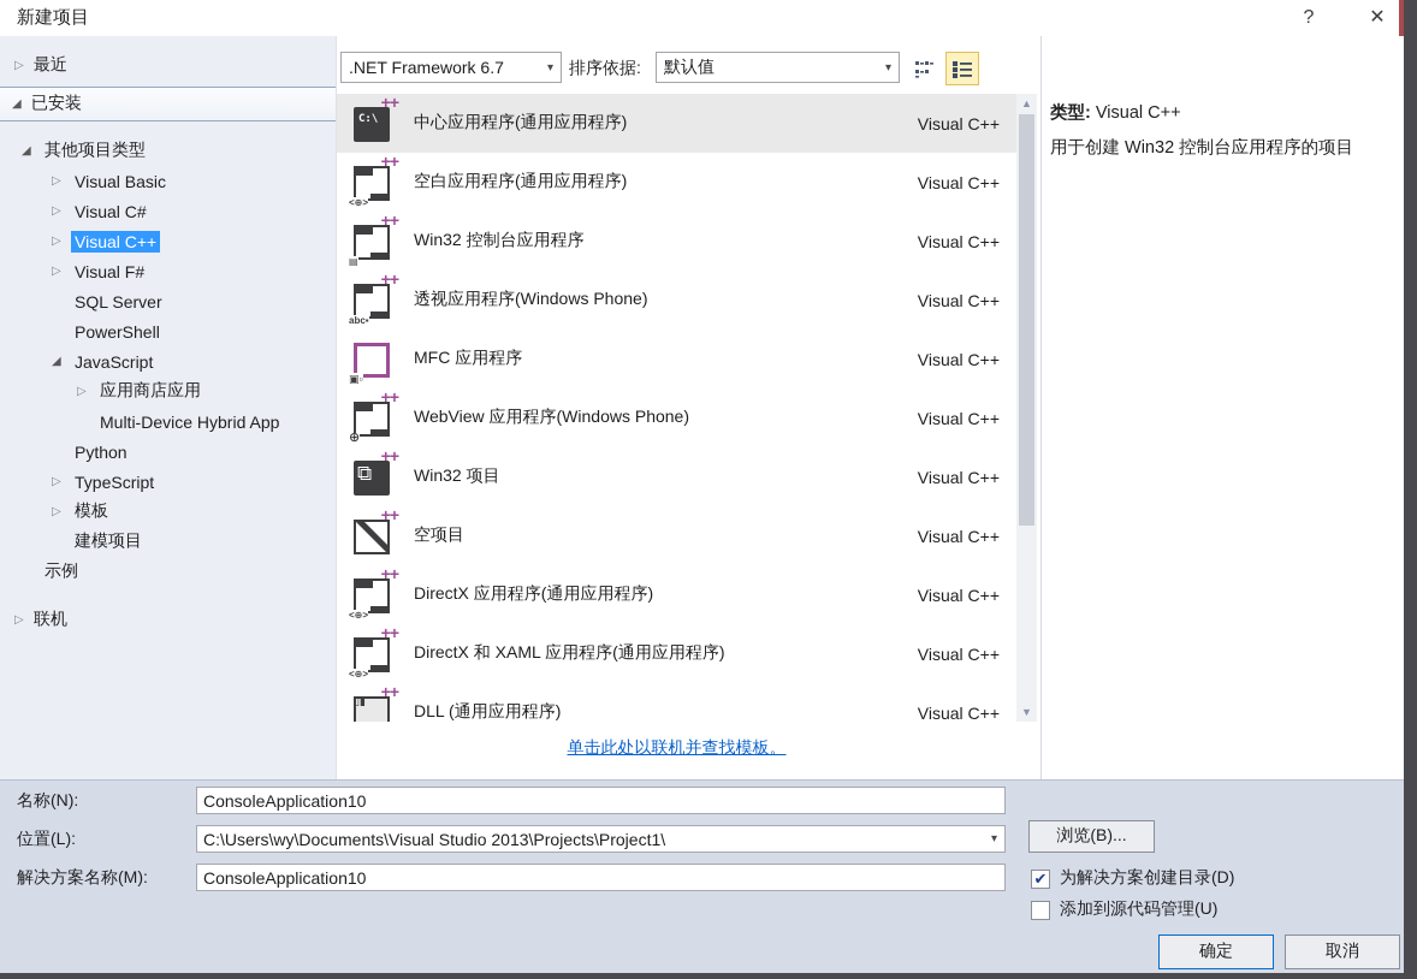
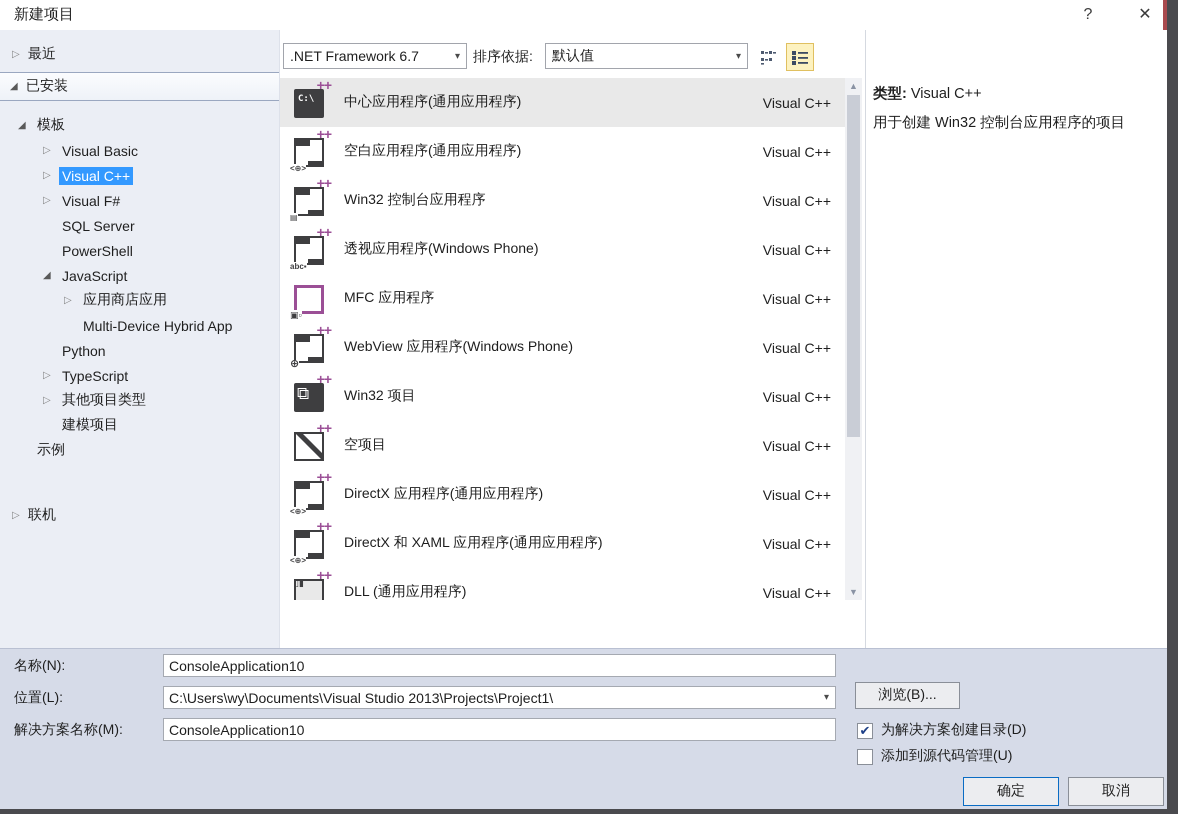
  新建项目
  ?
  ✕
  最近
  已安装
- 其他项目类型
+ 模板
  Visual Basic
- Visual C#
  Visual C++
  Visual F#
  SQL Server
  PowerShell
  JavaScript
  应用商店应用
  Multi-Device Hybrid App
  Python
  TypeScript
- 模板
+ 其他项目类型
  建模项目
  示例
  联机
  .NET Framework 6.7
  ▾
  排序依据:
  默认值
  ▾
  C:\
  ++
  中心应用程序(通用应用程序)
  Visual C++
  <⊕>
  ++
  空白应用程序(通用应用程序)
  Visual C++
  ▤
  ++
  Win32 控制台应用程序
  Visual C++
  abc▪
  ++
  透视应用程序(Windows Phone)
  Visual C++
  ▣▫
  MFC 应用程序
  Visual C++
  ⊕
  ++
  WebView 应用程序(Windows Phone)
  Visual C++
  ⧉
  ++
  Win32 项目
  Visual C++
  ++
  空项目
  Visual C++
  <⊕>
  ++
  DirectX 应用程序(通用应用程序)
  Visual C++
  <⊕>
  ++
  DirectX 和 XAML 应用程序(通用应用程序)
  Visual C++
  ▯▮
  ++
  DLL (通用应用程序)
  Visual C++
  ▲
  ▼
- 单击此处以联机并查找模板。
  类型: Visual C++
  用于创建 Win32 控制台应用程序的项目
  名称(N):
  ConsoleApplication10
  位置(L):
  C:\Users\wy\Documents\Visual Studio 2013\Projects\Project1\
  ▾
  浏览(B)...
  解决方案名称(M):
  ConsoleApplication10
  ✔
  为解决方案创建目录(D)
  添加到源代码管理(U)
  确定
  取消
